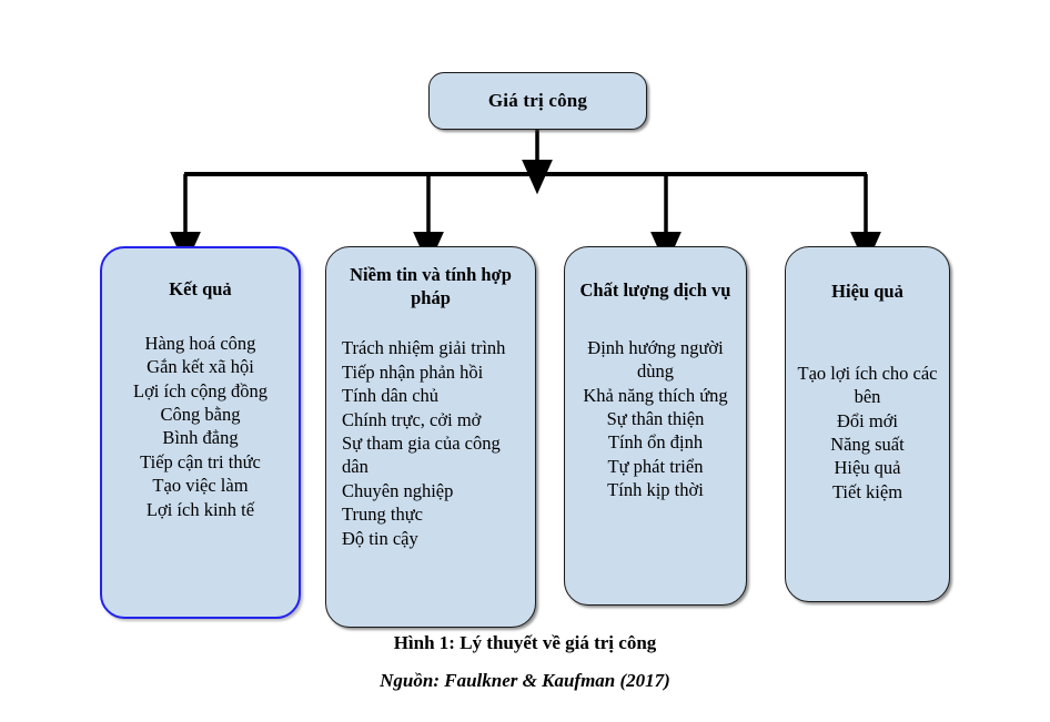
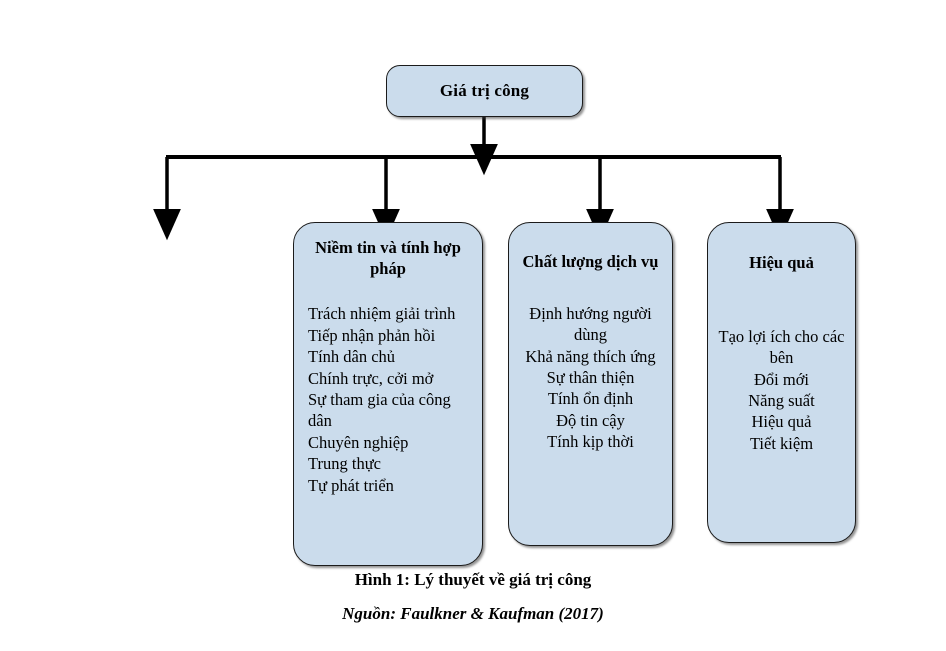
  Giá trị công
- Kết quả
- Hàng hoá công
- Gắn kết xã hội
- Lợi ích cộng đồng
- Công bằng
- Bình đẳng
- Tiếp cận tri thức
- Tạo việc làm
- Lợi ích kinh tế
  Niềm tin và tính hợp pháp
  Trách nhiệm giải trình
  Tiếp nhận phản hồi
  Tính dân chủ
  Chính trực, cởi mở
  Sự tham gia của công dân
  Chuyên nghiệp
  Trung thực
- Độ tin cậy
+ Tự phát triển
  Chất lượng dịch vụ
  Định hướng người dùng
  Khả năng thích ứng
  Sự thân thiện
  Tính ổn định
- Tự phát triển
+ Độ tin cậy
  Tính kịp thời
  Hiệu quả
  Tạo lợi ích cho các bên
  Đổi mới
  Năng suất
  Hiệu quả
  Tiết kiệm
  Hình 1: Lý thuyết về giá trị công
  Nguồn: Faulkner & Kaufman (2017)
